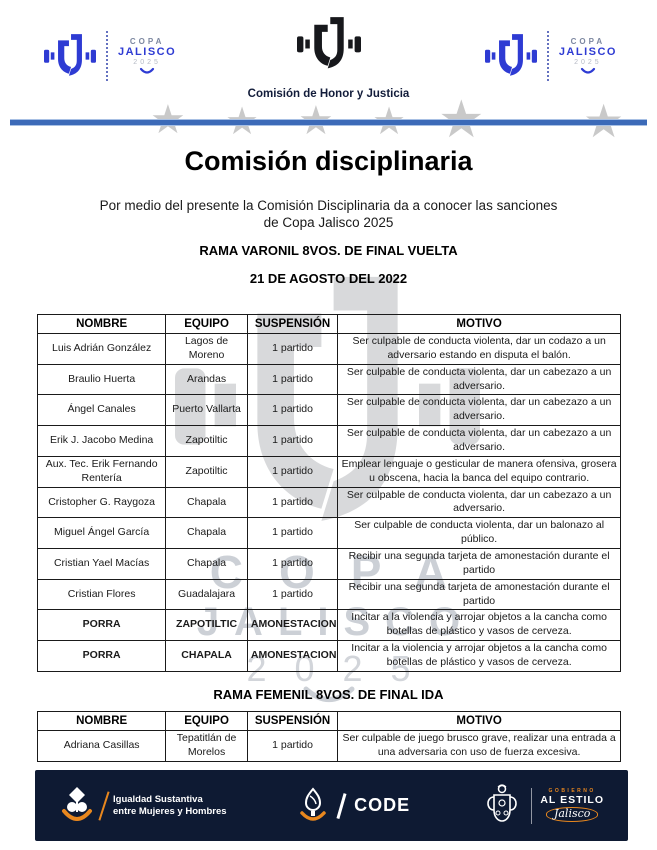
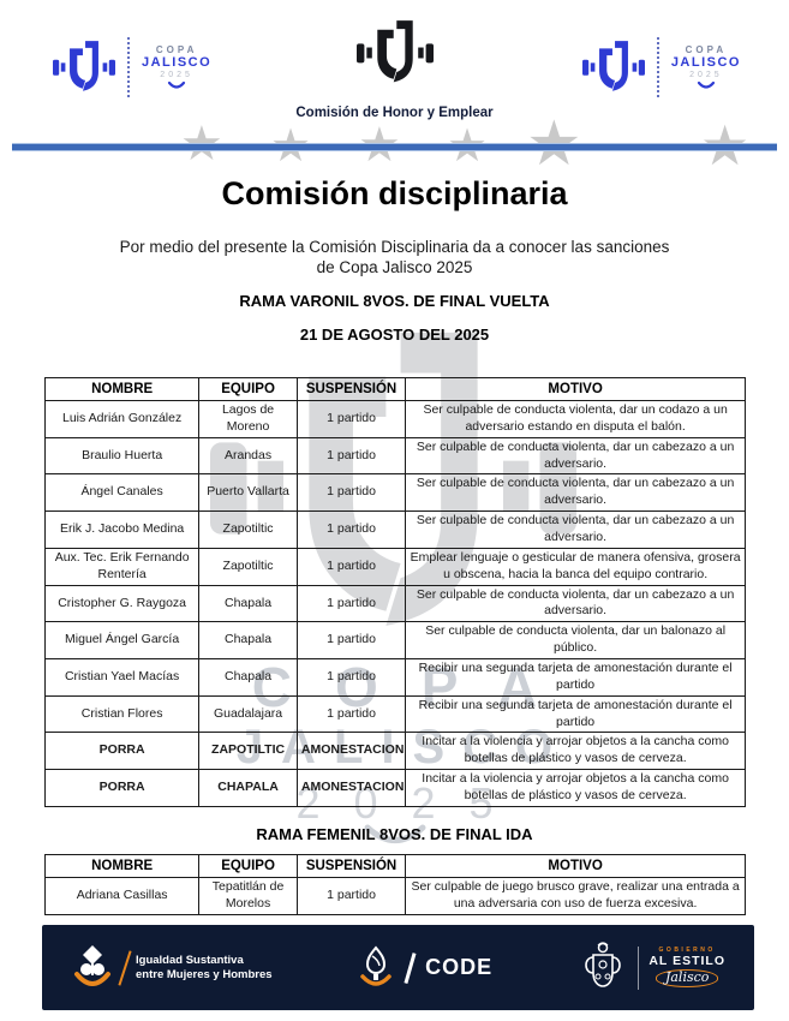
  COPA
  JALISCO
  2025
  COPA
  JALISCO
- Comisión de Honor y Justicia
+ Comisión de Honor y Emplear
  COPA
  JALISCO
  Comisión disciplinaria
  Por medio del presente la Comisión Disciplinaria da a conocer las sanciones
  de Copa Jalisco 2025
  RAMA VARONIL 8VOS. DE FINAL VUELTA
- 21 DE AGOSTO DEL 2022
+ 21 DE AGOSTO DEL 2025
  NOMBRE	EQUIPO	SUSPENSIÓN	MOTIVO
  Luis Adrián González	Lagos de Moreno	1 partido	Ser culpable de conducta violenta, dar un codazo a un adversario estando en disputa el balón.
  Braulio Huerta	Arandas	1 partido	Ser culpable de conducta violenta, dar un cabezazo a un adversario.
  Ángel Canales	Puerto Vallarta	1 partido	Ser culpable de conducta violenta, dar un cabezazo a un adversario.
  Erik J. Jacobo Medina	Zapotiltic	1 partido	Ser culpable de conducta violenta, dar un cabezazo a un adversario.
  Aux. Tec. Erik Fernando Rentería	Zapotiltic	1 partido	Emplear lenguaje o gesticular de manera ofensiva, grosera u obscena, hacia la banca del equipo contrario.
  Cristopher G. Raygoza	Chapala	1 partido	Ser culpable de conducta violenta, dar un cabezazo a un adversario.
  Miguel Ángel García	Chapala	1 partido	Ser culpable de conducta violenta, dar un balonazo al público.
  Cristian Yael Macías	Chapala	1 partido	Recibir una segunda tarjeta de amonestación durante el partido
  Cristian Flores	Guadalajara	1 partido	Recibir una segunda tarjeta de amonestación durante el partido
  PORRA	ZAPOTILTIC	AMONESTACION	Incitar a la violencia y arrojar objetos a la cancha como botellas de plástico y vasos de cerveza.
  PORRA	CHAPALA	AMONESTACION	Incitar a la violencia y arrojar objetos a la cancha como botellas de plástico y vasos de cerveza.
  RAMA FEMENIL 8VOS. DE FINAL IDA
  NOMBRE	EQUIPO	SUSPENSIÓN	MOTIVO
  Adriana Casillas	Tepatitlán de Morelos	1 partido	Ser culpable de juego brusco grave, realizar una entrada a una adversaria con uso de fuerza excesiva.
  Igualdad Sustantiva
  entre Mujeres y Hombres
  CODE
  AL ESTILO
  Jalisco
